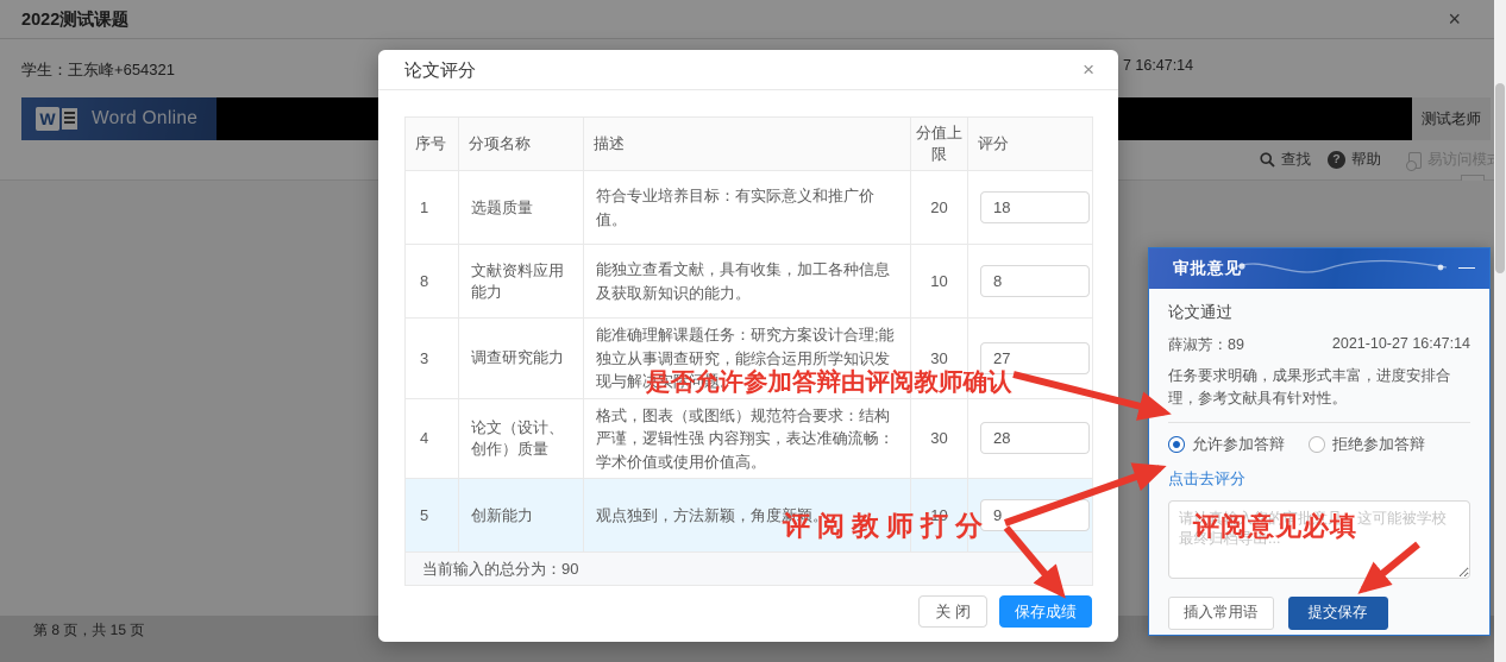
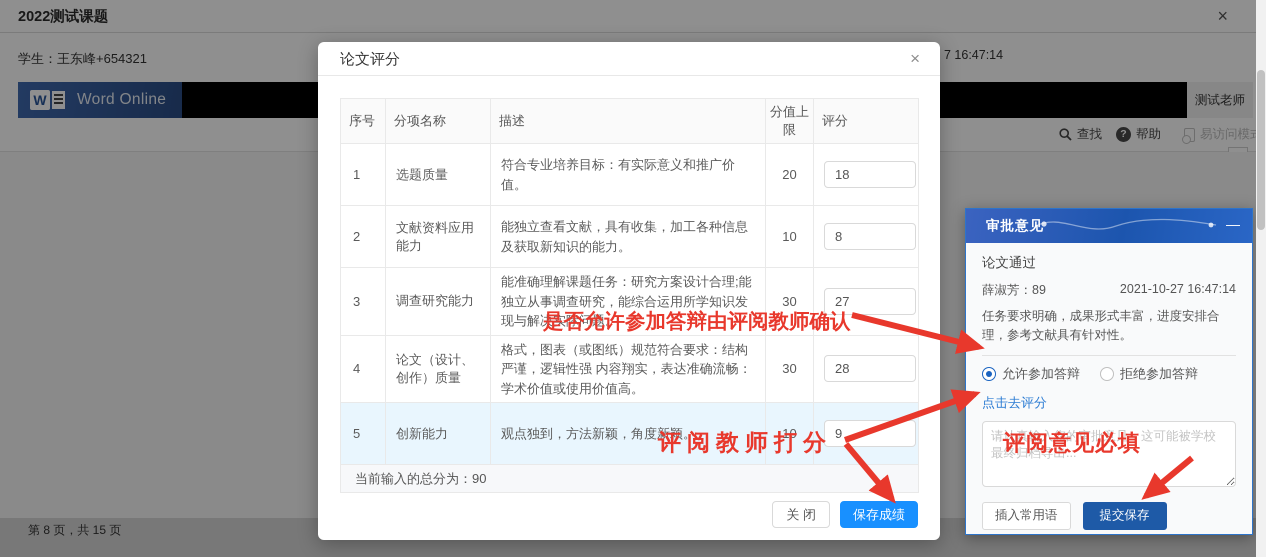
  2022测试课题
  ×
  学生：王东峰+654321
  7 16:47:14
  W
  Word Online
  测试老师
  查找
  ?
  帮助
  易访问模
  第 8 页，共 15 页
  论文评分
  ×
  序号	分项名称	描述	分值上限	评分
  1	选题质量	符合专业培养目标：有实际意义和推广价值。	20	18
- 8	文献资料应用能力	能独立查看文献，具有收集，加工各种信息及获取新知识的能力。	10	8
+ 2	文献资料应用能力	能独立查看文献，具有收集，加工各种信息及获取新知识的能力。	10	8
  3	调查研究能力	能准确理解课题任务：研究方案设计合理;能独立从事调查研究，能综合运用所学知识发现与解决实际问题。	30	27
  4	论文（设计、创作）质量	格式，图表（或图纸）规范符合要求：结构严谨，逻辑性强 内容翔实，表达准确流畅：学术价值或使用价值高。	30	28
  5	创新能力	观点独到，方法新颖，角度新颖。	10	9
  当前输入的总分为：90
  关 闭
  保存成绩
  审批意见
  —
  论文通过
  薛淑芳：89
  2021-10-27 16:47:14
  任务要求明确，成果形式丰富，进度安排合理，参考文献具有针对性。
  允许参加答辩
  拒绝参加答辩
  插入常用语
  提交保存
  是否允许参加答辩由评阅教师确认
  评阅教师打分
  评阅意见必填
